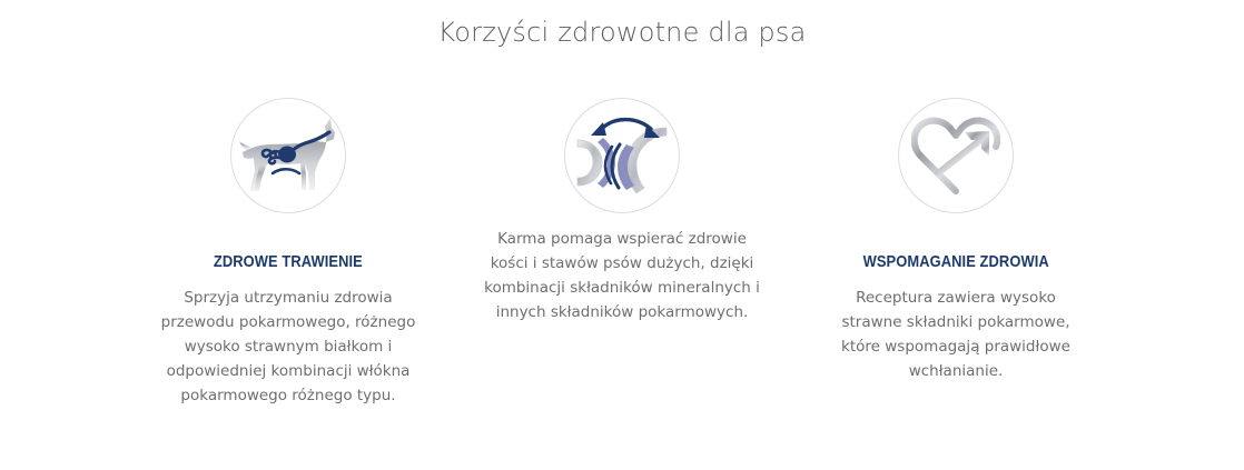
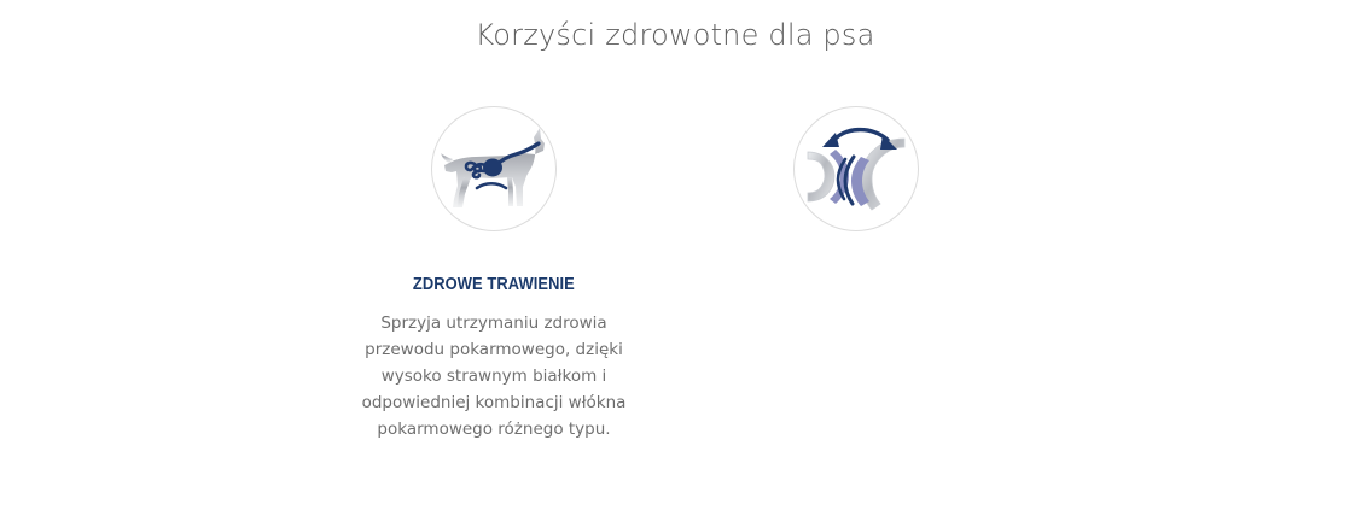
  Korzyści zdrowotne dla psa
  ZDROWE TRAWIENIE
- Sprzyja utrzymaniu zdrowia przewodu pokarmowego, różnego wysoko strawnym białkom i odpowiedniej kombinacji włókna pokarmowego różnego typu.
+ Sprzyja utrzymaniu zdrowia przewodu pokarmowego, dzięki wysoko strawnym białkom i odpowiedniej kombinacji włókna pokarmowego różnego typu.
- Karma pomaga wspierać zdrowie kości i stawów psów dużych, dzięki kombinacji składników mineralnych i innych składników pokarmowych.
- WSPOMAGANIE ZDROWIA
- Receptura zawiera wysoko strawne składniki pokarmowe, które wspomagają prawidłowe wchłanianie.
